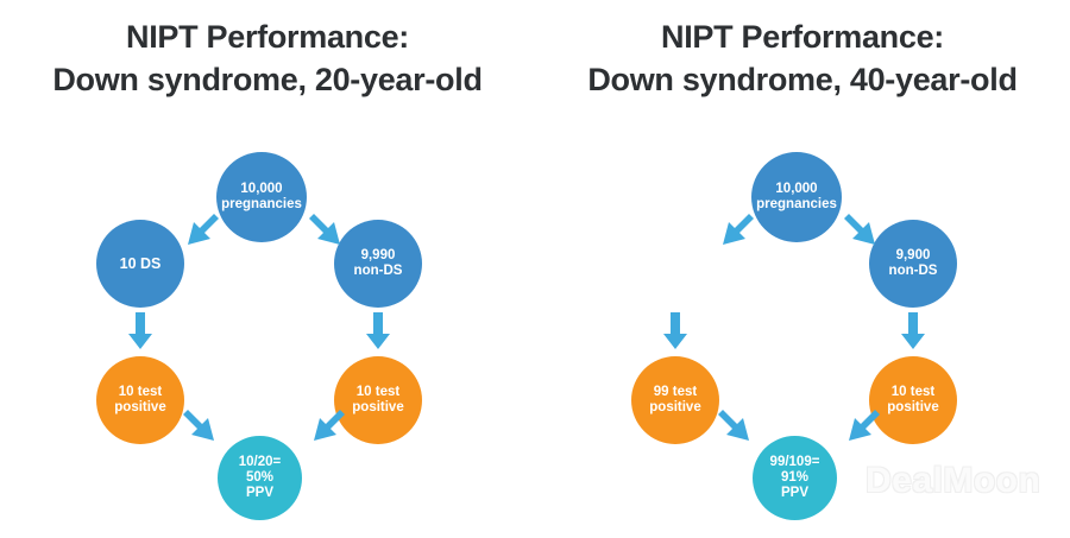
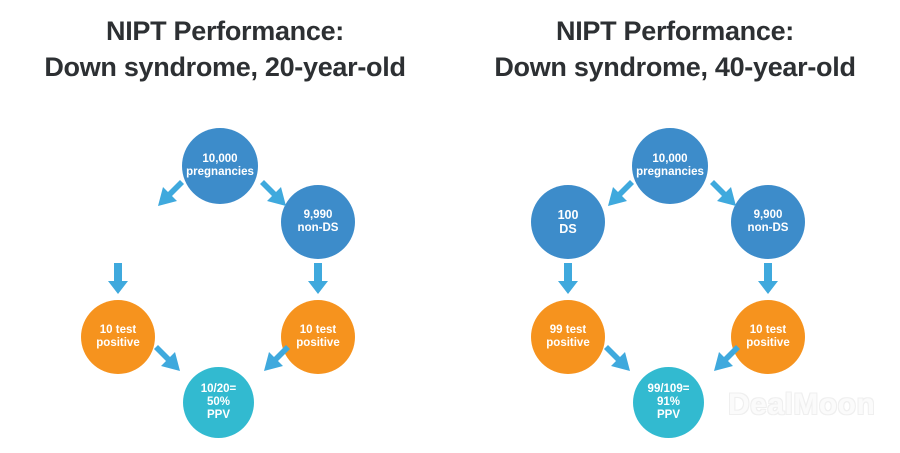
  NIPT Performance:
  Down syndrome, 20-year-old
  10,000
  pregnancies
- 10 DS
  9,990
  non-DS
  10 test
  positive
  10 test
  positive
  10/20=
  50%
  PPV
  NIPT Performance:
  Down syndrome, 40-year-old
  10,000
  pregnancies
+ 100
+ DS
  9,900
  non-DS
  99 test
  positive
  10 test
  positive
  99/109=
  91%
  PPV
